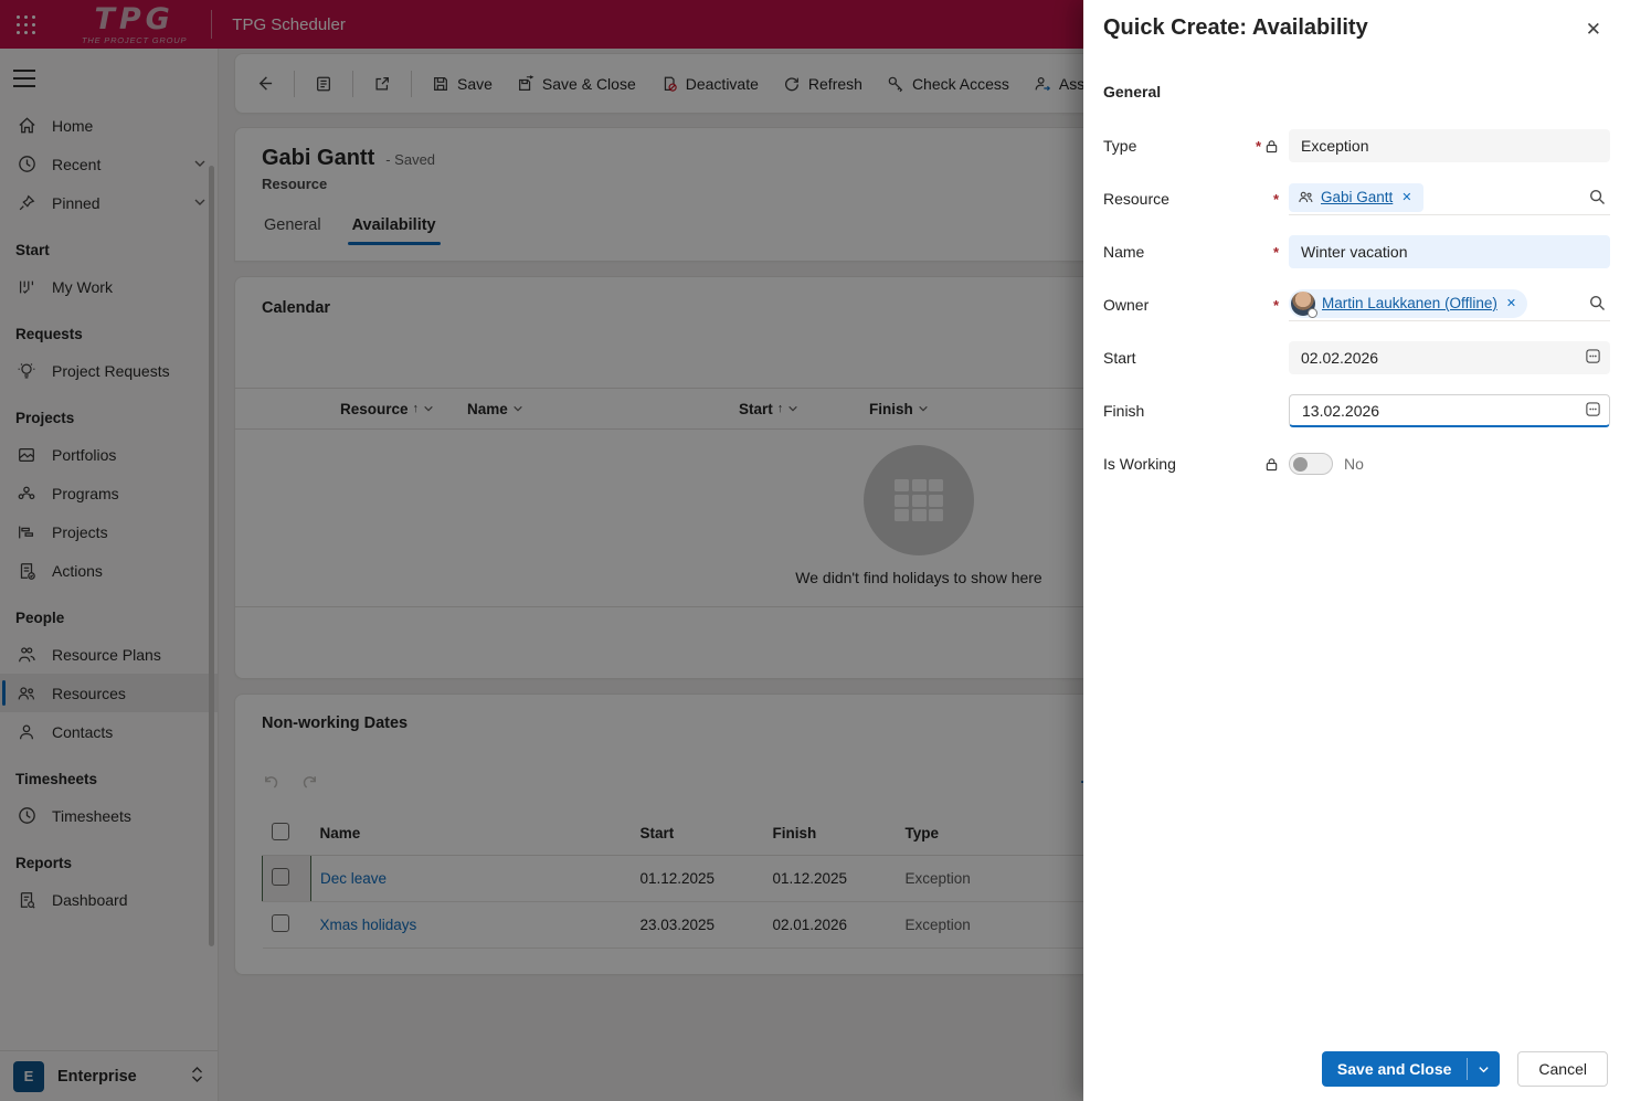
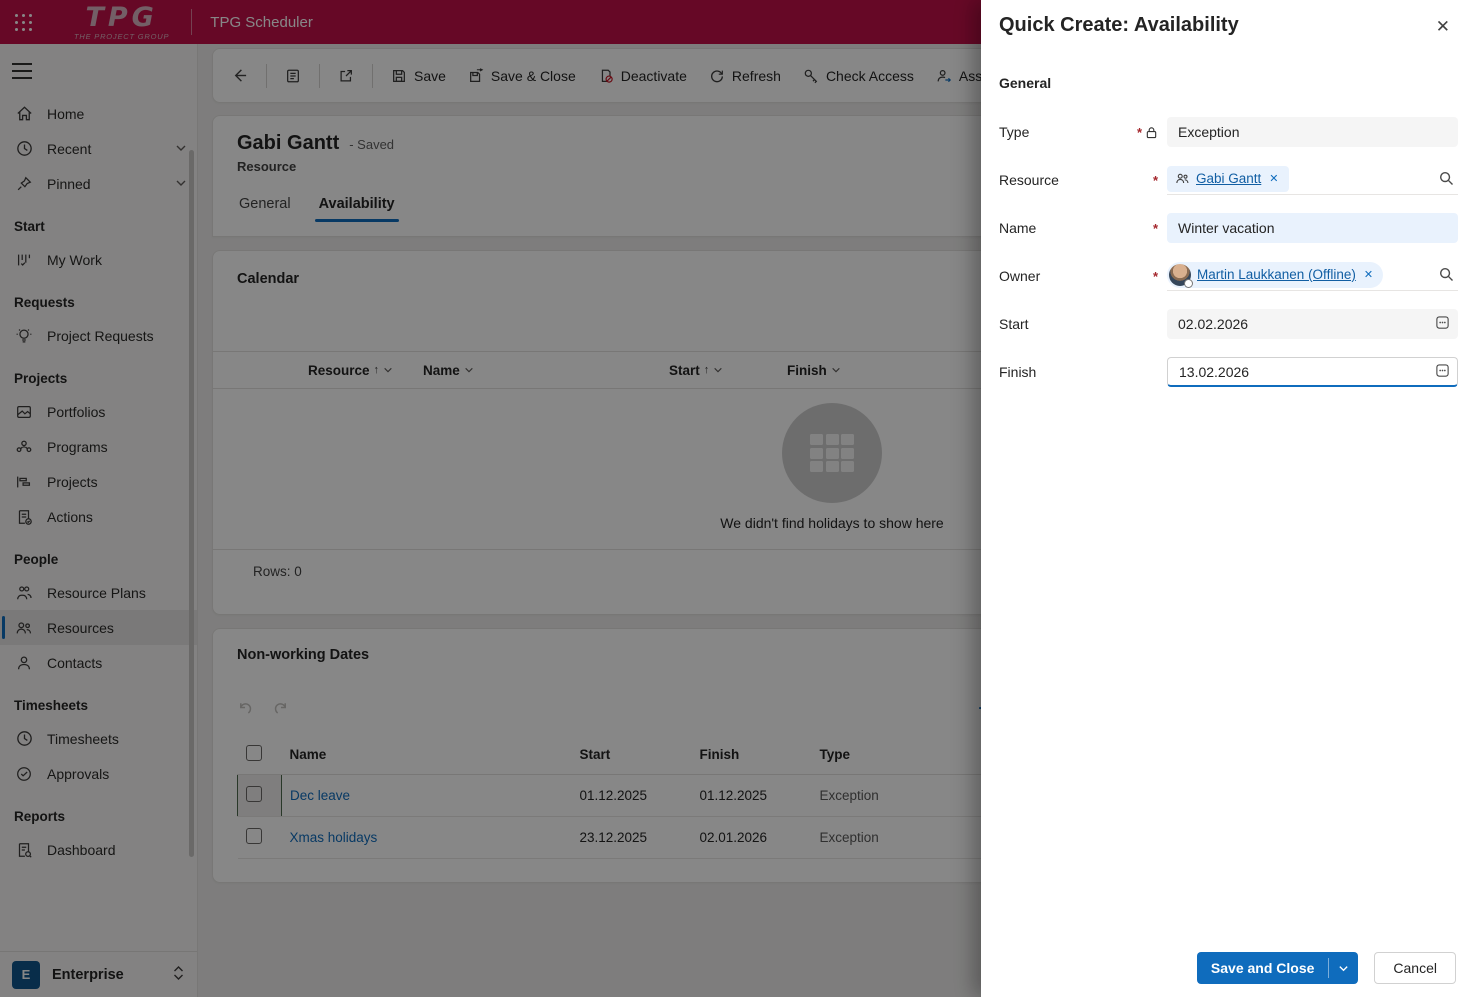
  TPG
  THE PROJECT GROUP
  TPG Scheduler
  Home
  Recent
  Pinned
  Start
  My Work
  Requests
  Project Requests
  Projects
  Portfolios
  Programs
  Projects
  Actions
  People
  Resource Plans
  Resources
  Contacts
  Timesheets
  Timesheets
+ Approvals
  Reports
  Dashboard
  E
  Enterprise
  Save
  Save & Close
  Deactivate
  Refresh
  Check Access
  Gabi Gantt
  - Saved
  Resource
  General
  Availability
  Calendar
  Resource
  ↑
  Name
  Start
  ↑
  Finish
  We didn't find holidays to show here
+ Rows: 0
  Non-working Dates
  	Name	Start	Finish	Type
  	Dec leave	01.12.2025	01.12.2025	Exception
- 	Xmas holidays	23.03.2025	02.01.2026	Exception
+ 	Xmas holidays	23.12.2025	02.01.2026	Exception
  Quick Create: Availability
  ✕
  General
  Type
  *
  Exception
  Resource
  *
  Gabi Gantt
  ✕
  Name
  *
  Winter vacation
  Owner
  *
  Martin Laukkanen (Offline)
  ✕
  Start
  02.02.2026
  Finish
  13.02.2026
- Is Working
- No
  Save and Close
  Cancel
